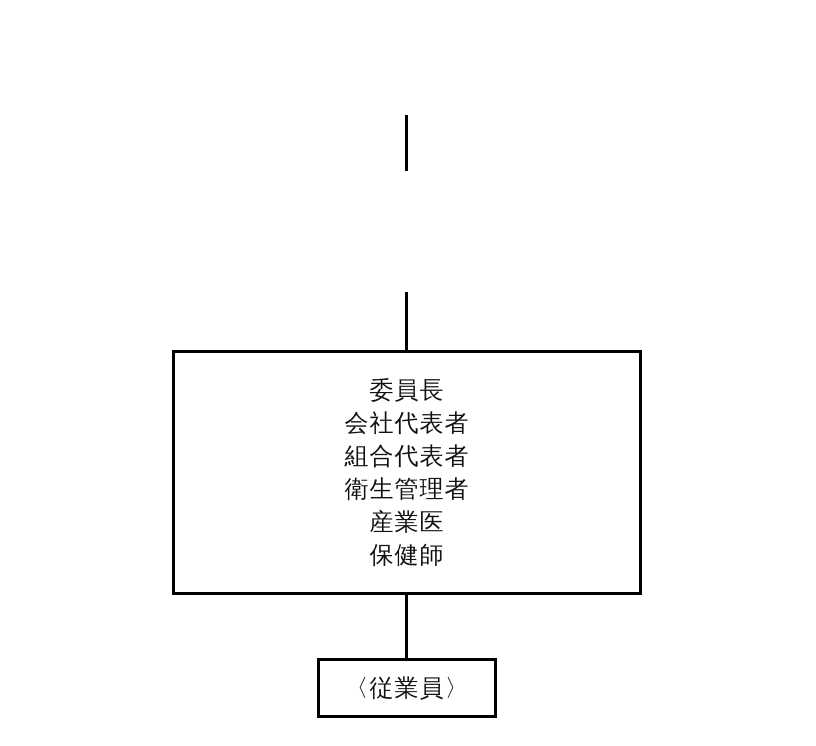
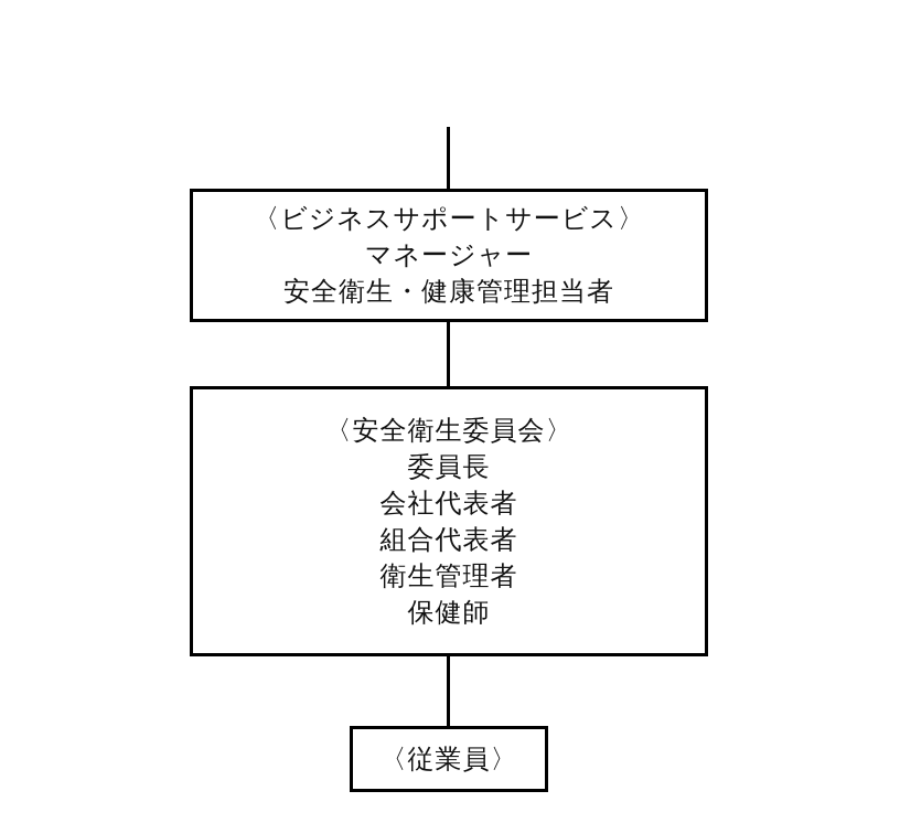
+ 〈ビジネスサポートサービス〉
+ マネージャー
+ 安全衛生・健康管理担当者
+ 〈安全衛生委員会〉
  委員長
  会社代表者
  組合代表者
  衛生管理者
- 産業医
  保健師
  〈従業員〉
